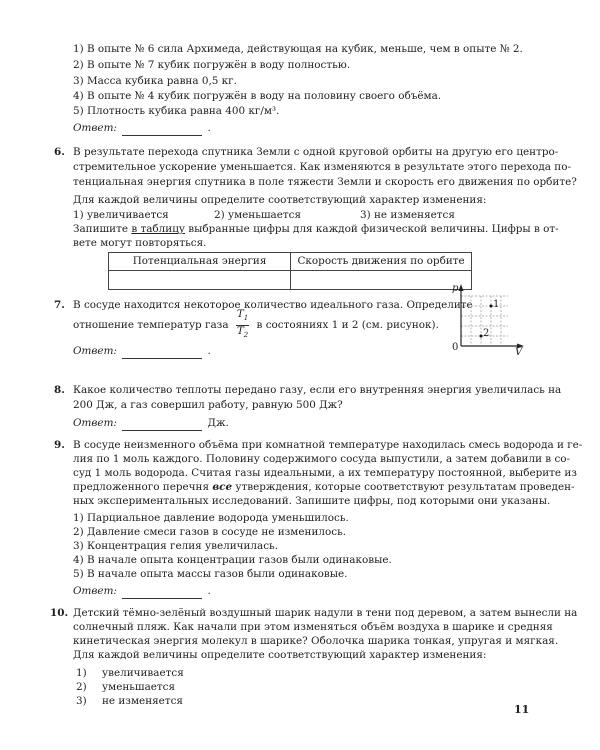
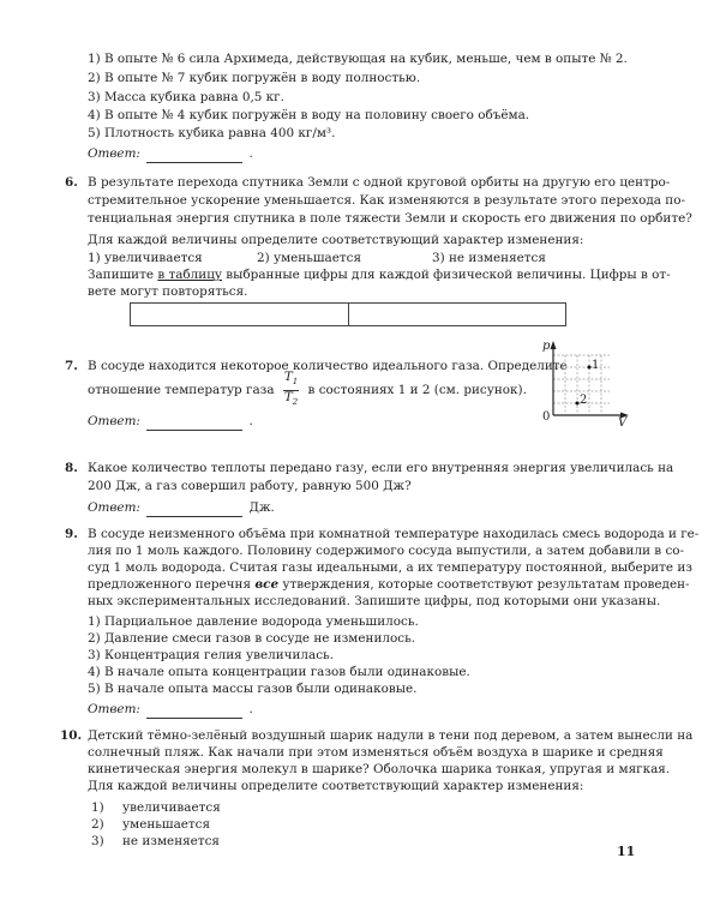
  1) В опыте № 6 сила Архимеда, действующая на кубик, меньше, чем в опыте № 2.
  2) В опыте № 7 кубик погружён в воду полностью.
  3) Масса кубика равна 0,5 кг.
  4) В опыте № 4 кубик погружён в воду на половину своего объёма.
  5) Плотность кубика равна 400 кг/м³.
  Ответ: .
  6.
  В результате перехода спутника Земли с одной круговой орбиты на другую его центро-
  стремительное ускорение уменьшается. Как изменяются в результате этого перехода по-
  тенциальная энергия спутника в поле тяжести Земли и скорость его движения по орбите?
  Для каждой величины определите соответствующий характер изменения:
  1) увеличивается
  2) уменьшается
  3) не изменяется
  Запишите в таблицу выбранные цифры для каждой физической величины. Цифры в от-
  вете могут повторяться.
- Потенциальная энергия	Скорость движения по орбите
  7.
  В сосуде находится некоторое количество идеального газа. Определите
  отношение температур газа
  T1
  T2
  в состояниях 1 и 2 (см. рисунок).
  Ответ: .
  p
  V
  0
  1
  2
  8.
  Какое количество теплоты передано газу, если его внутренняя энергия увеличилась на
  200 Дж, а газ совершил работу, равную 500 Дж?
  Ответ: Дж.
  9.
  В сосуде неизменного объёма при комнатной температуре находилась смесь водорода и ге-
  лия по 1 моль каждого. Половину содержимого сосуда выпустили, а затем добавили в со-
  суд 1 моль водорода. Считая газы идеальными, а их температуру постоянной, выберите из
  предложенного перечня все утверждения, которые соответствуют результатам проведен-
  ных экспериментальных исследований. Запишите цифры, под которыми они указаны.
  1) Парциальное давление водорода уменьшилось.
  2) Давление смеси газов в сосуде не изменилось.
  3) Концентрация гелия увеличилась.
  4) В начале опыта концентрации газов были одинаковые.
  5) В начале опыта массы газов были одинаковые.
  Ответ: .
  10.
  Детский тёмно-зелёный воздушный шарик надули в тени под деревом, а затем вынесли на
  солнечный пляж. Как начали при этом изменяться объём воздуха в шарике и средняя
  кинетическая энергия молекул в шарике? Оболочка шарика тонкая, упругая и мягкая.
  Для каждой величины определите соответствующий характер изменения:
  1)
  увеличивается
  2)
  уменьшается
  3)
  не изменяется
  11
